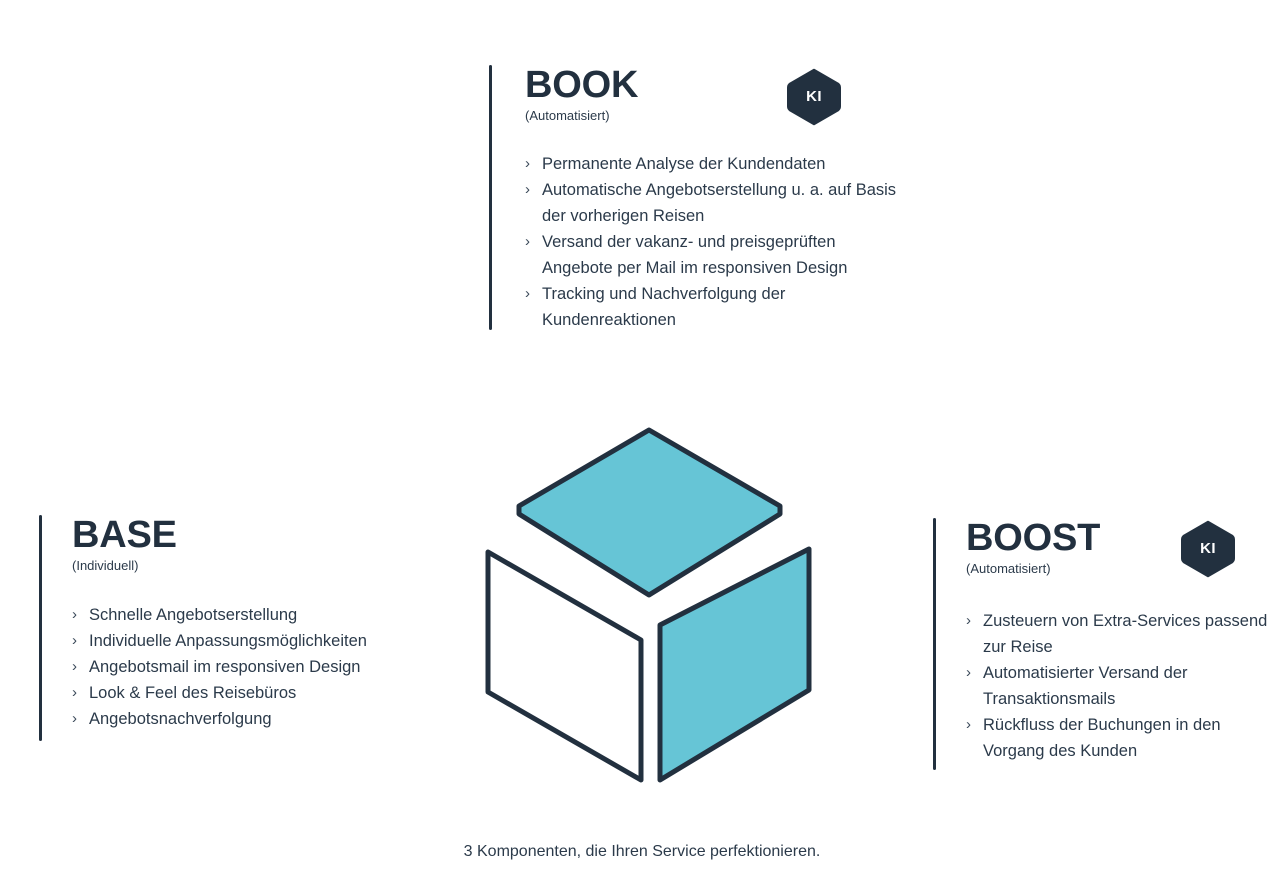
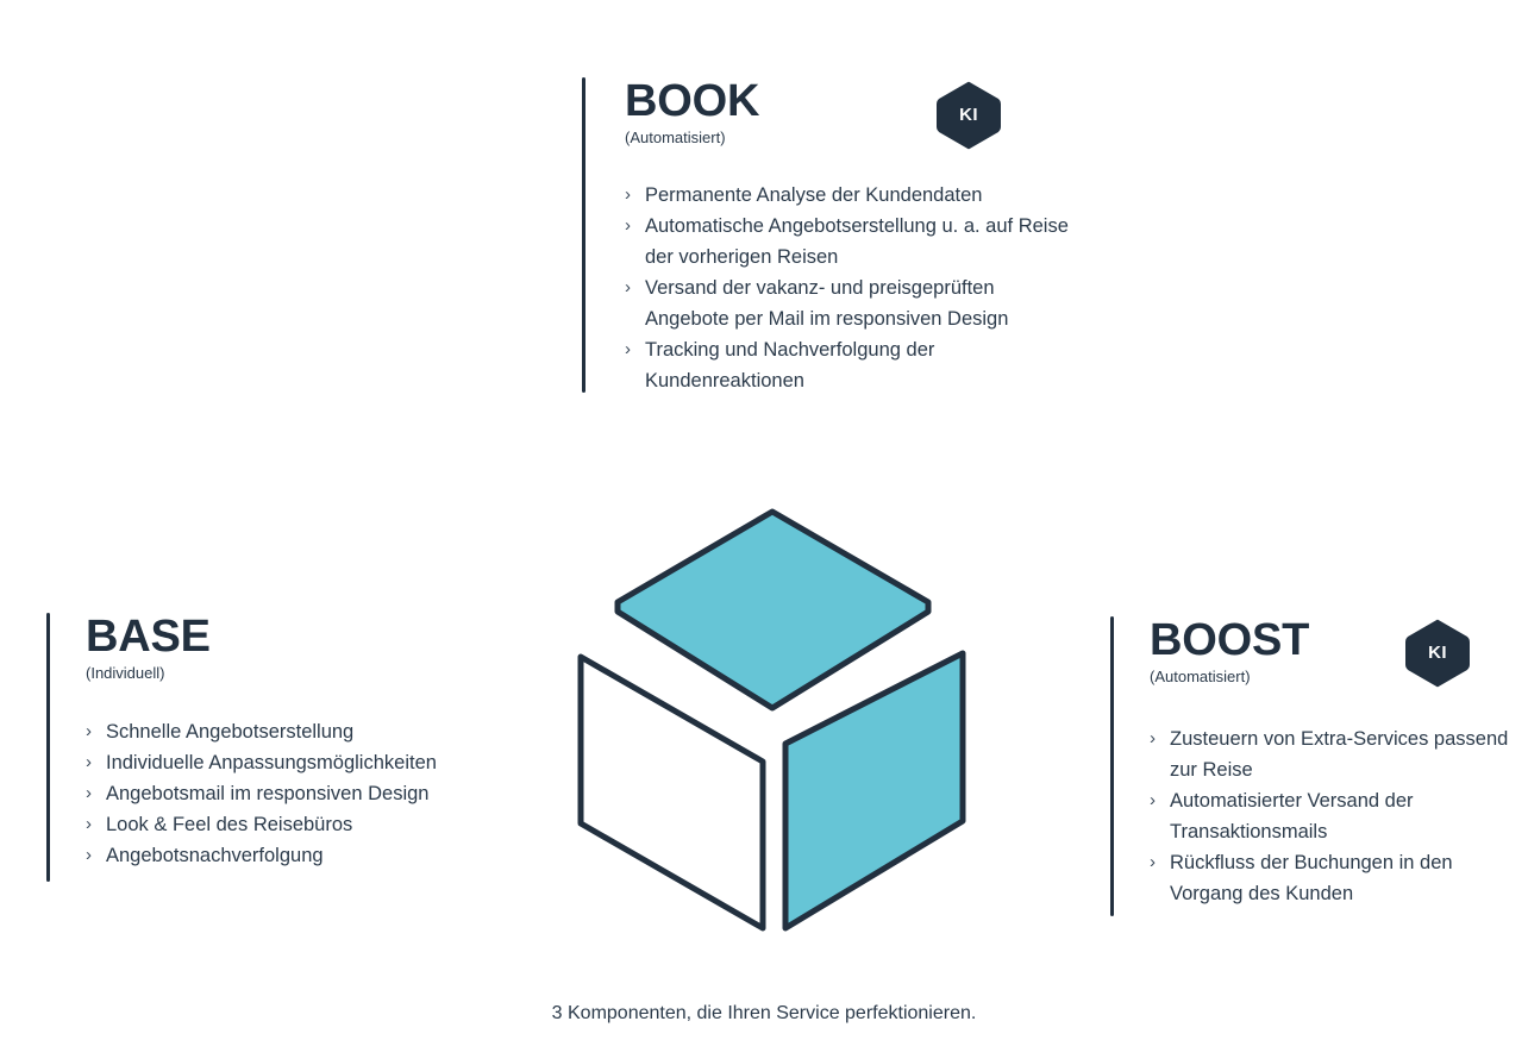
  BOOK
  (Automatisiert)
  KI
  ›
  Permanente Analyse der Kundendaten
  ›
- Automatische Angebotserstellung u. a. auf Basis der vorherigen Reisen
+ Automatische Angebotserstellung u. a. auf Reise der vorherigen Reisen
  ›
  Versand der vakanz- und preisgeprüften Angebote per Mail im responsiven Design
  ›
  Tracking und Nachverfolgung der Kundenreaktionen
  BASE
  (Individuell)
  ›
  Schnelle Angebotserstellung
  ›
  Individuelle Anpassungsmöglichkeiten
  ›
  Angebotsmail im responsiven Design
  ›
  Look & Feel des Reisebüros
  ›
  Angebotsnachverfolgung
  BOOST
  (Automatisiert)
  KI
  ›
  Zusteuern von Extra-Services passend zur Reise
  ›
  Automatisierter Versand der Transaktionsmails
  ›
  Rückfluss der Buchungen in den Vorgang des Kunden
  3 Komponenten, die Ihren Service perfektionieren.
